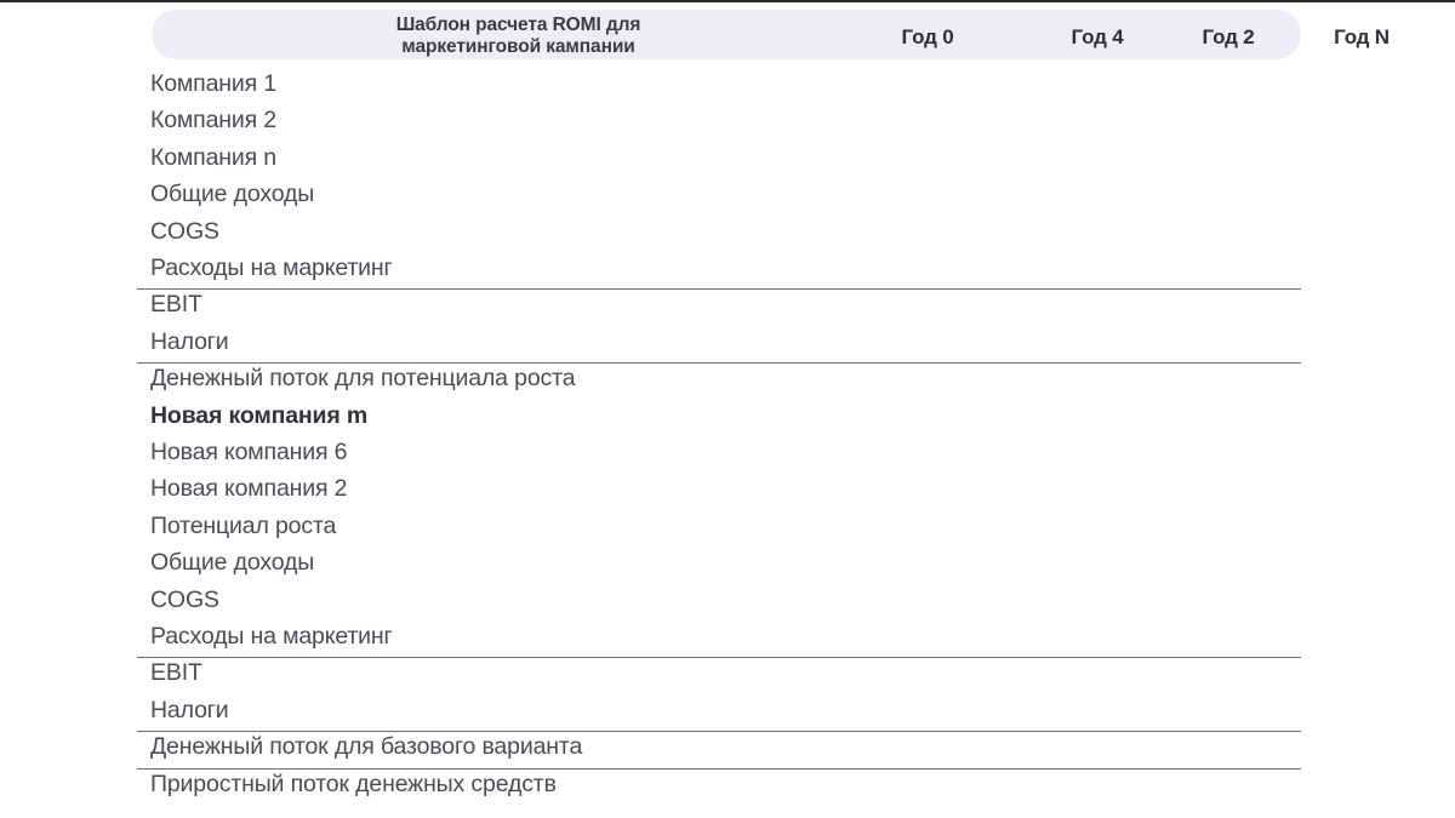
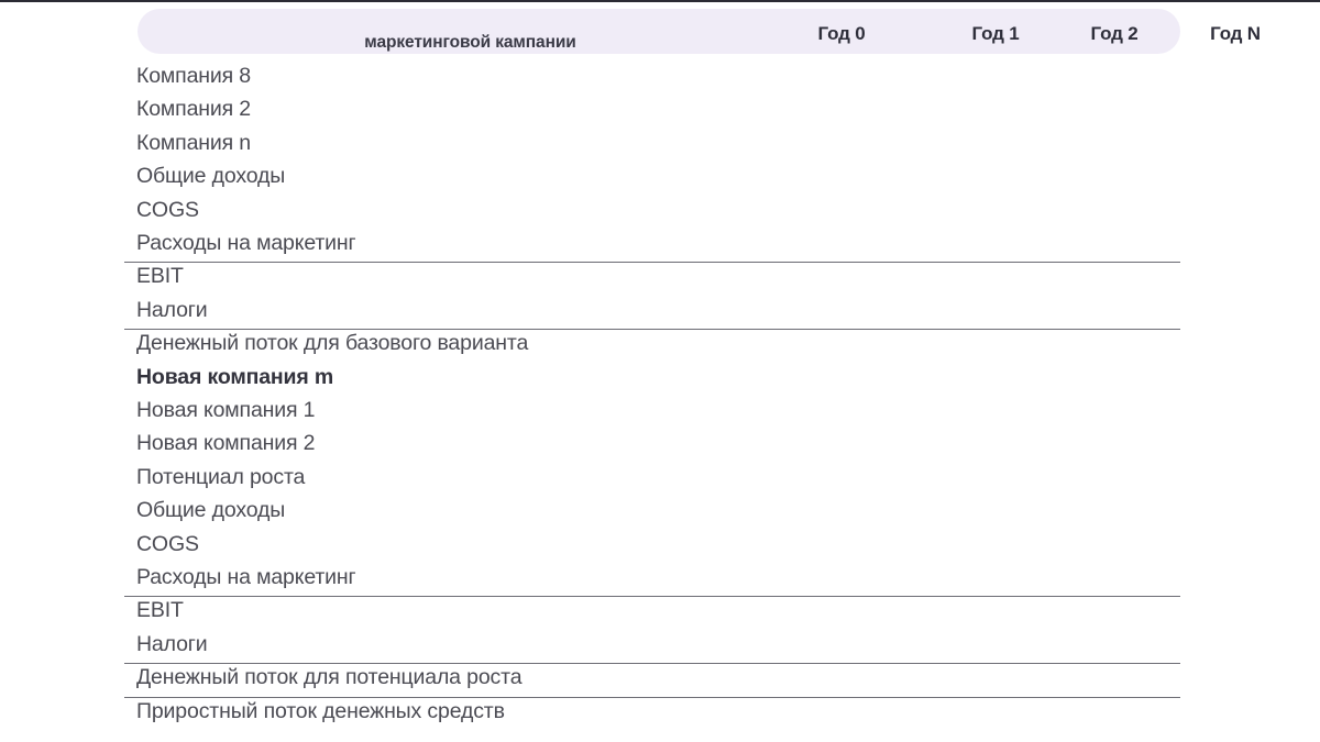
- Шаблон расчета ROMI для
  маркетинговой кампании
  Год 0
- Год 4
+ Год 1
  Год 2
  Год N
- Компания 1
+ Компания 8
  Компания 2
  Компания n
  Общие доходы
  COGS
  Расходы на маркетинг
  EBIT
  Налоги
- Денежный поток для потенциала роста
+ Денежный поток для базового варианта
  Новая компания m
- Новая компания 6
+ Новая компания 1
  Новая компания 2
  Потенциал роста
  Общие доходы
  COGS
  Расходы на маркетинг
  EBIT
  Налоги
- Денежный поток для базового варианта
+ Денежный поток для потенциала роста
  Приростный поток денежных средств
